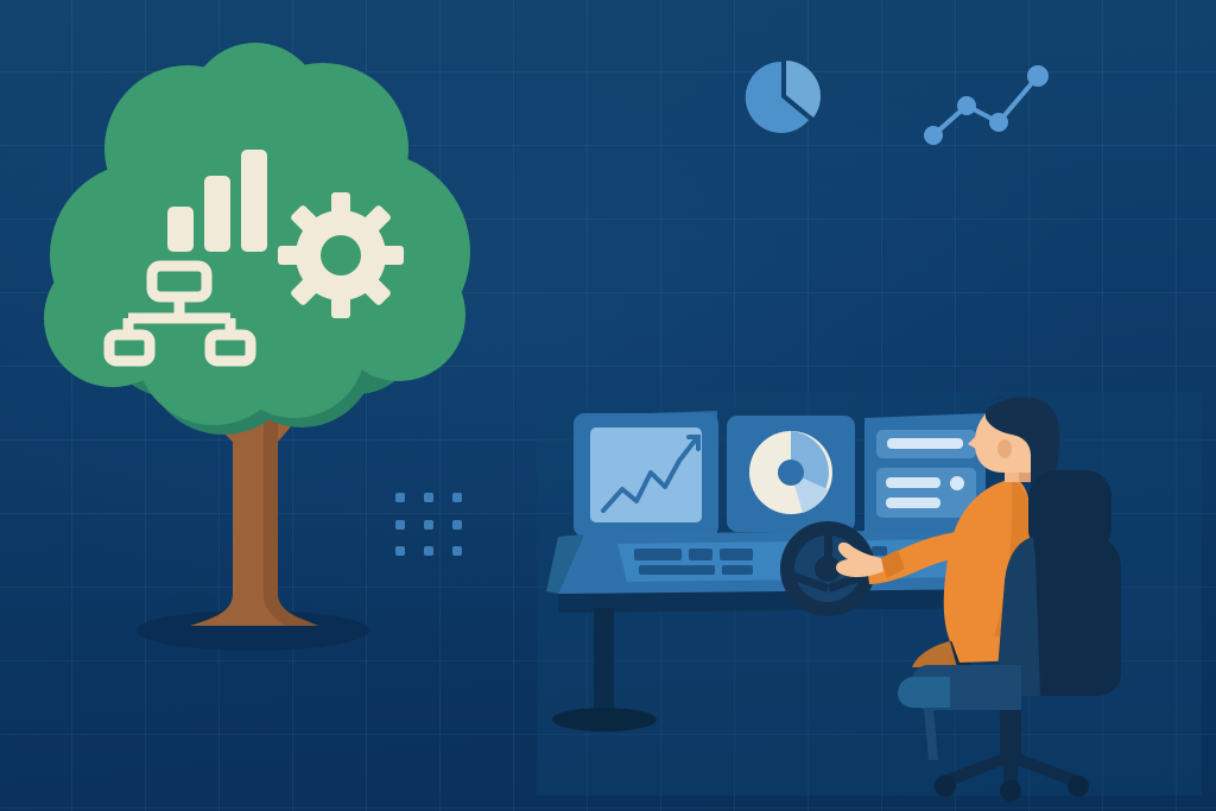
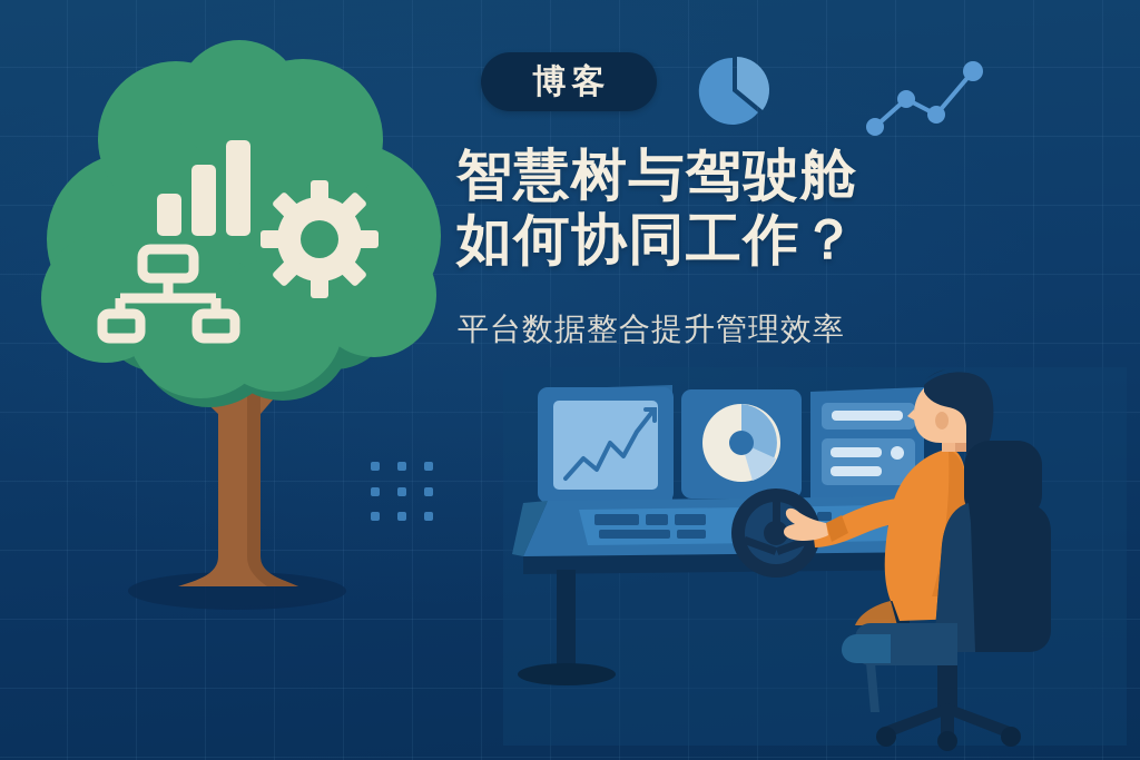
+ 博客
+ 智慧树与驾驶舱
+ 如何协同工作？
+ 平台数据整合提升管理效率
